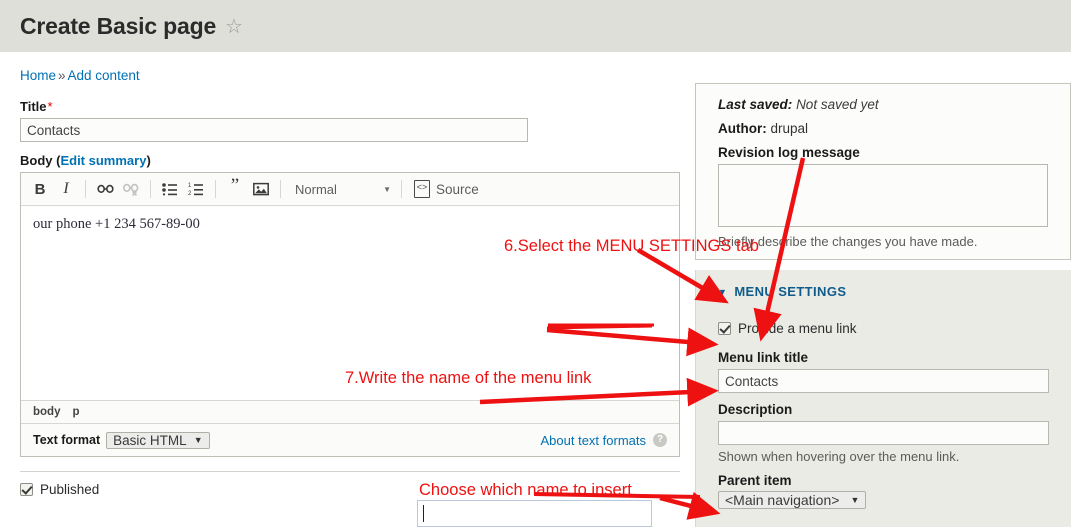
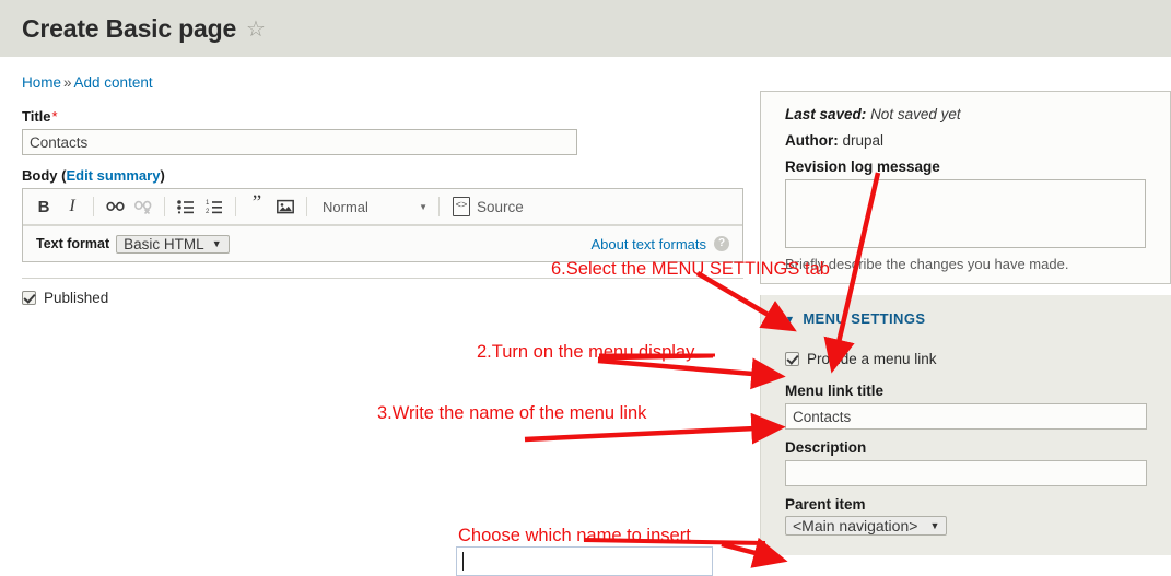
  Create Basic page
  ☆
  Home » Add content
  Title*
  Contacts
  Body (Edit summary)
  B
  I
  ”
  Normal
  ▼
  <>
  Source
- our phone +1 234 567-89-00
- body
- p
  Text format
  Basic HTML
  ▼
  About text formats
  ?
  Published
  Last saved: Not saved yet
  Author: drupal
  Revision log message
  Briefly desribe the changes you have made.
  ▼
  MENU SETTINGS
  Proide a menu link
  Menu link title
  Contacts
  Description
- Shown when hovering over the menu link.
  Parent item
  <Main navigation>
  ▼
  6.Select the MENU SETTINGS tab
+ 2.Turn on the menu display
- 7.Write the name of the menu link
+ 3.Write the name of the menu link
  Choose which name to insert
